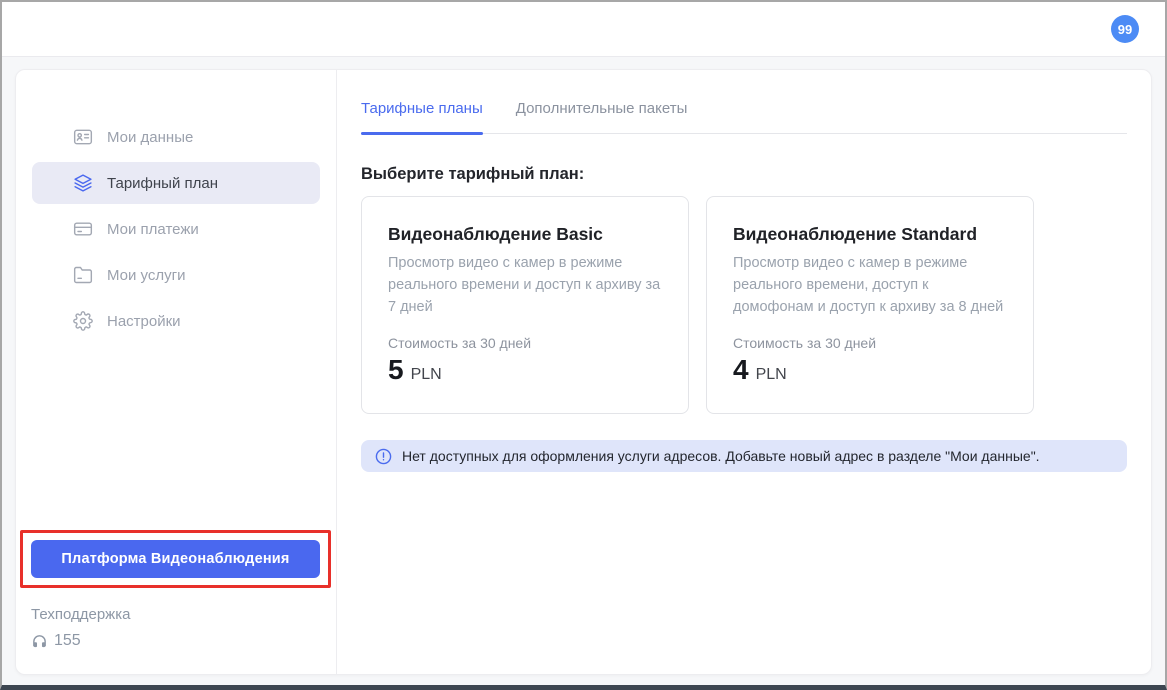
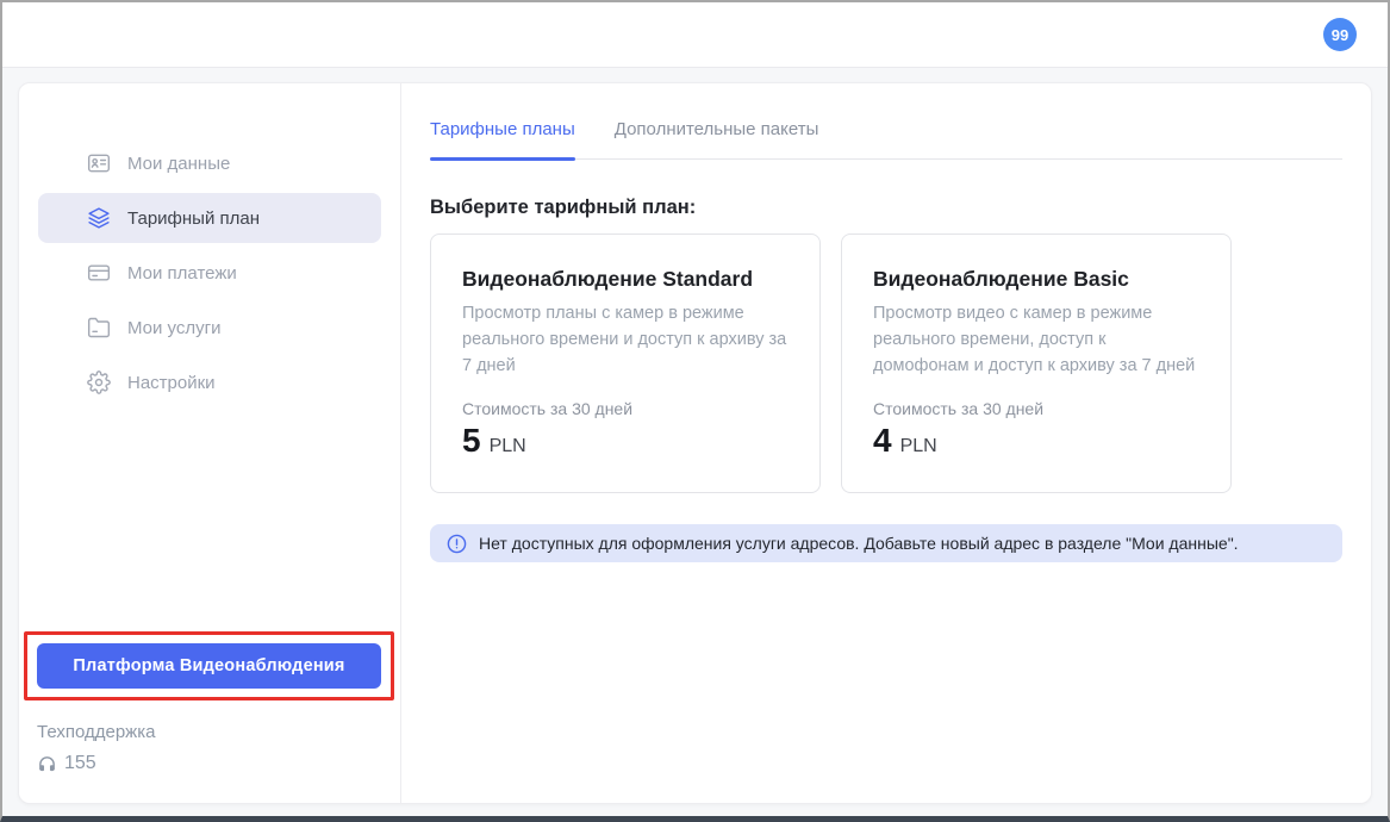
  99
  Мои данные
  Тарифный план
  Мои платежи
  Мои услуги
  Настройки
  Платформа Видеонаблюдения
  Техподдержка
  155
  Тарифные планы
  Дополнительные пакеты
  Выберите тарифный план:
- Видеонаблюдение Basic
+ Видеонаблюдение Standard
- Просмотр видео с камер в режиме реального времени и доступ к архиву за 7 дней
+ Просмотр планы с камер в режиме реального времени и доступ к архиву за 7 дней
  Стоимость за 30 дней
  5
  PLN
- Видеонаблюдение Standard
+ Видеонаблюдение Basic
- Просмотр видео с камер в режиме реального времени, доступ к домофонам и доступ к архиву за 8 дней
+ Просмотр видео с камер в режиме реального времени, доступ к домофонам и доступ к архиву за 7 дней
  Стоимость за 30 дней
  4
  PLN
  Нет доступных для оформления услуги адресов. Добавьте новый адрес в разделе "Мои данные".
